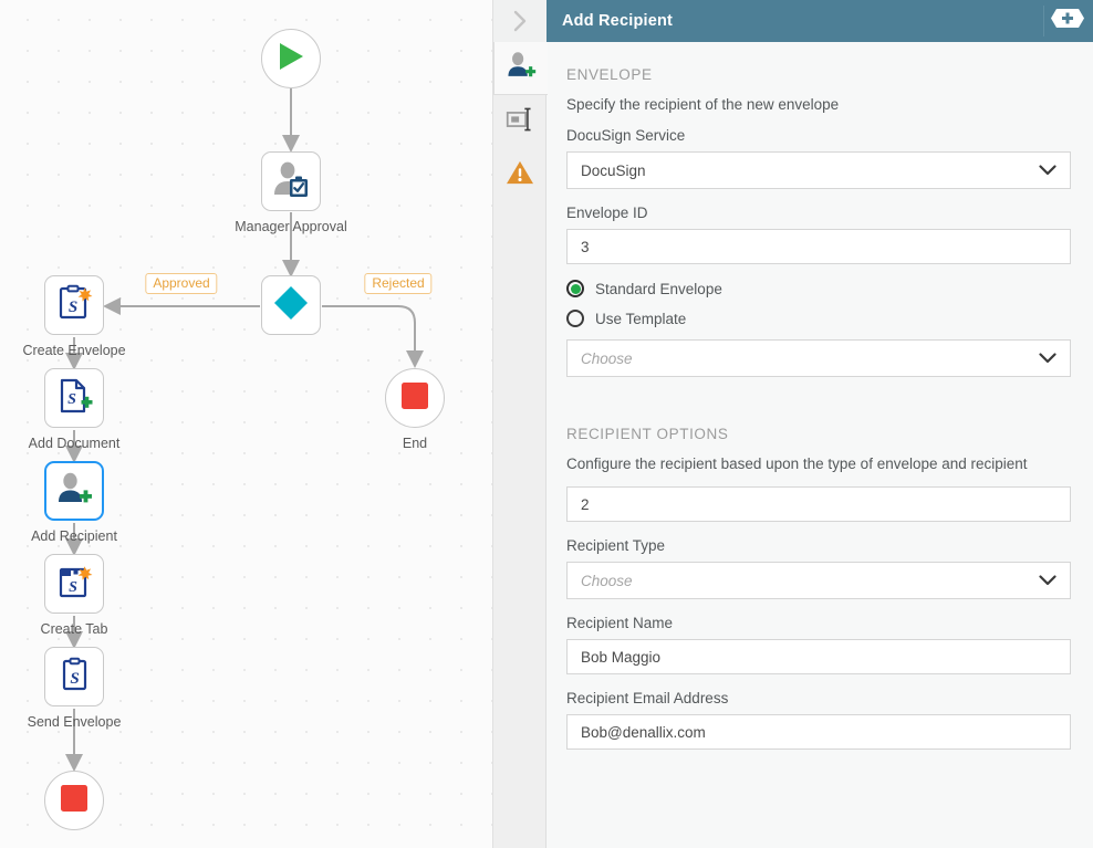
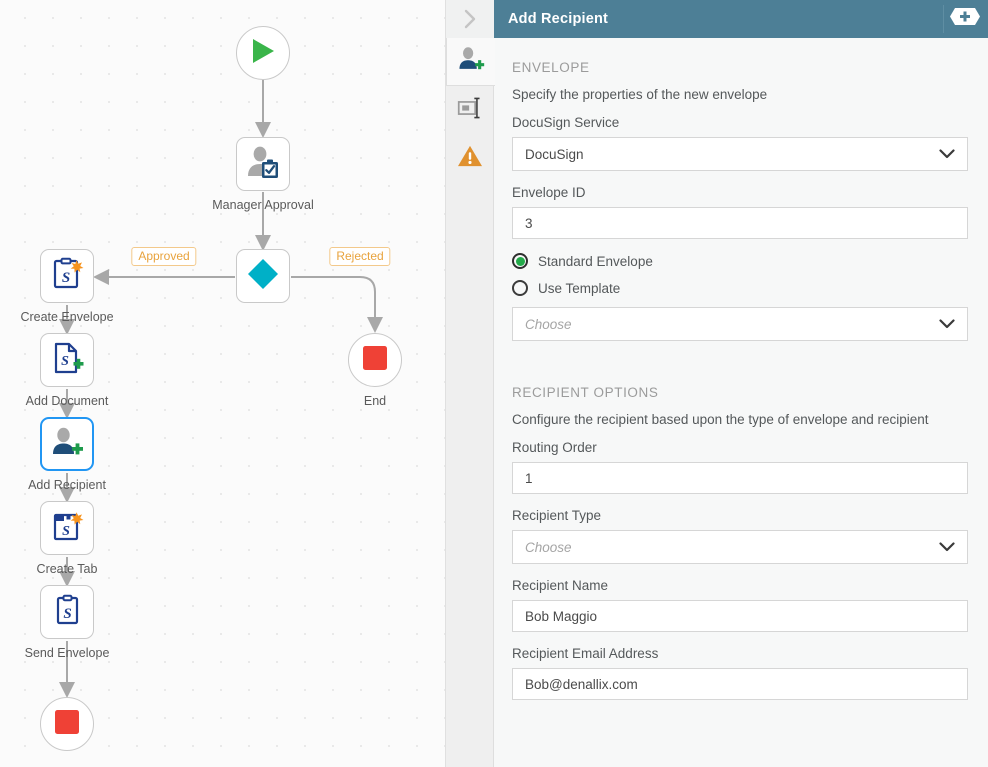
  Manager Approval
  Approved
  Rejected
  S
  Create Envelope
  S
  Add Document
  Add Recipient
  S
  Create Tab
  S
  Send Envelope
  End
  Add Recipient
  ENVELOPE
- Specify the recipient of the new envelope
+ Specify the properties of the new envelope
  DocuSign Service
  DocuSign
  Envelope ID
  3
  Standard Envelope
  Use Template
  Choose
  RECIPIENT OPTIONS
  Configure the recipient based upon the type of envelope and recipient
+ Routing Order
- 2
+ 1
  Recipient Type
  Choose
  Recipient Name
  Bob Maggio
  Recipient Email Address
  Bob@denallix.com
